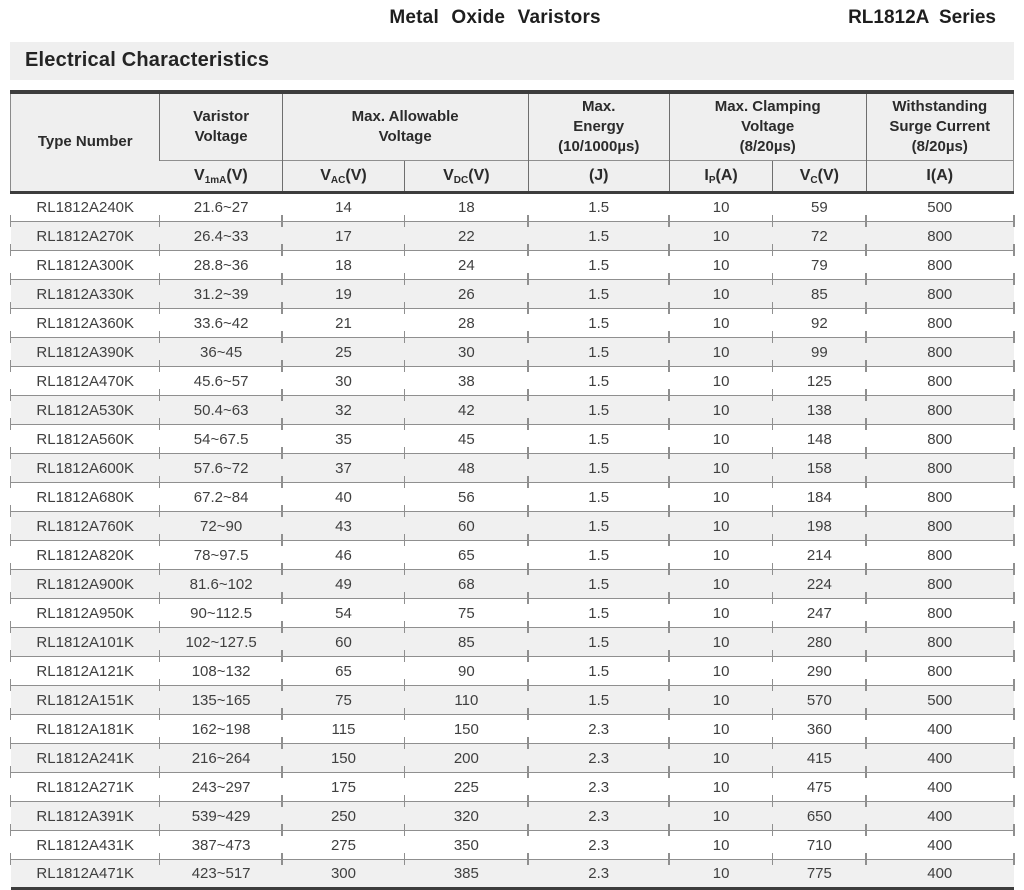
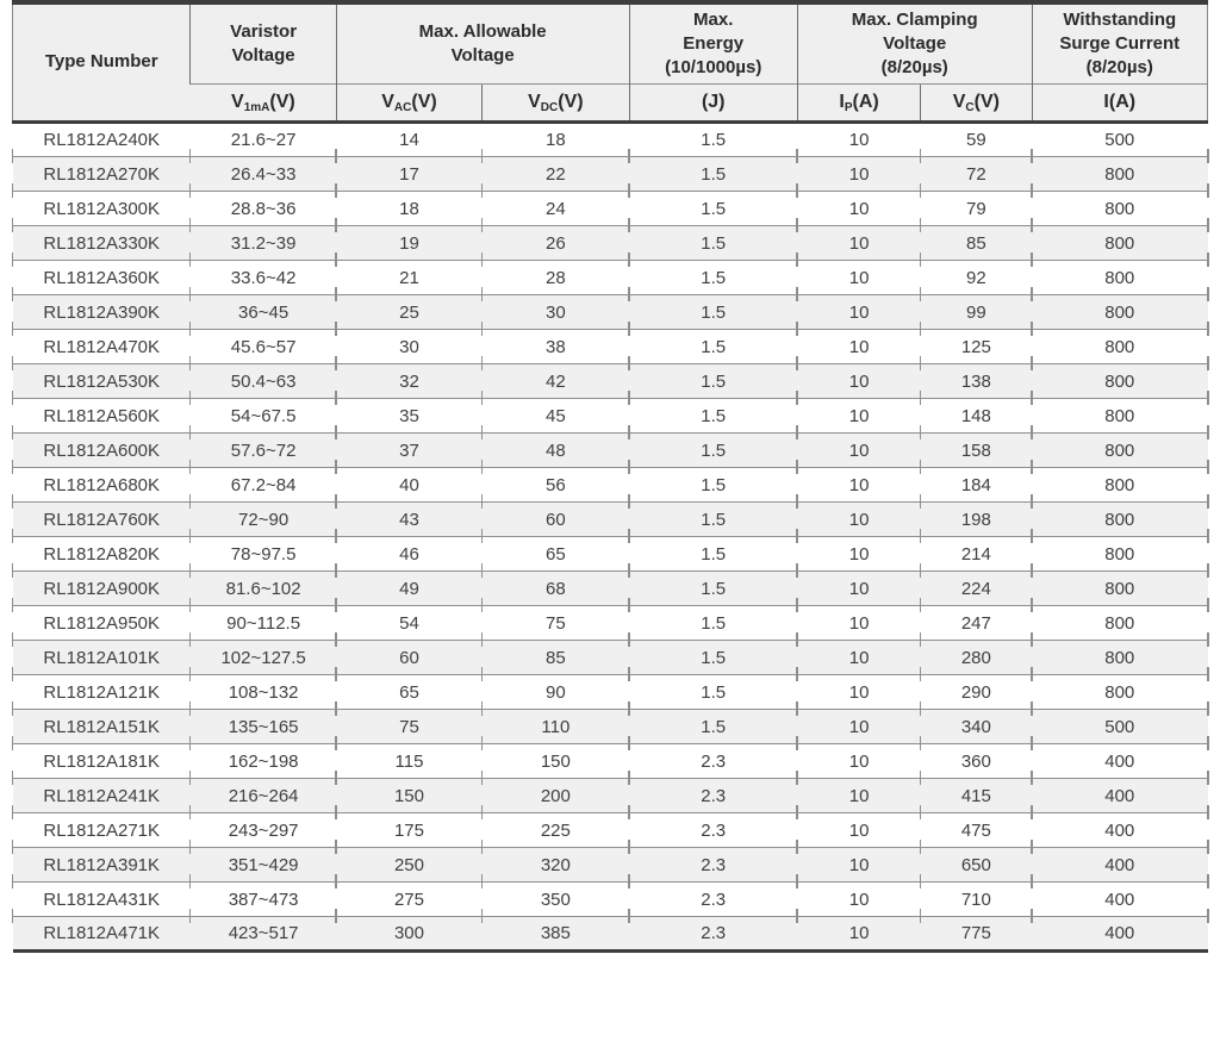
- Metal Oxide Varistors
- RL1812A Series
- Electrical Characteristics
  Type Number	Varistor Voltage	Max. Allowable Voltage	Max. Energy (10/1000µs)	Max. Clamping Voltage (8/20µs)	Withstanding Surge Current (8/20µs)
  V1mA(V)	VAC(V)	VDC(V)	(J)	IP(A)	VC(V)	I(A)
  RL1812A240K	21.6~27	14	18	1.5	10	59	500
  RL1812A270K	26.4~33	17	22	1.5	10	72	800
  RL1812A300K	28.8~36	18	24	1.5	10	79	800
  RL1812A330K	31.2~39	19	26	1.5	10	85	800
  RL1812A360K	33.6~42	21	28	1.5	10	92	800
  RL1812A390K	36~45	25	30	1.5	10	99	800
  RL1812A470K	45.6~57	30	38	1.5	10	125	800
  RL1812A530K	50.4~63	32	42	1.5	10	138	800
  RL1812A560K	54~67.5	35	45	1.5	10	148	800
  RL1812A600K	57.6~72	37	48	1.5	10	158	800
  RL1812A680K	67.2~84	40	56	1.5	10	184	800
  RL1812A760K	72~90	43	60	1.5	10	198	800
  RL1812A820K	78~97.5	46	65	1.5	10	214	800
  RL1812A900K	81.6~102	49	68	1.5	10	224	800
  RL1812A950K	90~112.5	54	75	1.5	10	247	800
  RL1812A101K	102~127.5	60	85	1.5	10	280	800
  RL1812A121K	108~132	65	90	1.5	10	290	800
- RL1812A151K	135~165	75	110	1.5	10	570	500
+ RL1812A151K	135~165	75	110	1.5	10	340	500
  RL1812A181K	162~198	115	150	2.3	10	360	400
  RL1812A241K	216~264	150	200	2.3	10	415	400
  RL1812A271K	243~297	175	225	2.3	10	475	400
- RL1812A391K	539~429	250	320	2.3	10	650	400
+ RL1812A391K	351~429	250	320	2.3	10	650	400
  RL1812A431K	387~473	275	350	2.3	10	710	400
  RL1812A471K	423~517	300	385	2.3	10	775	400
